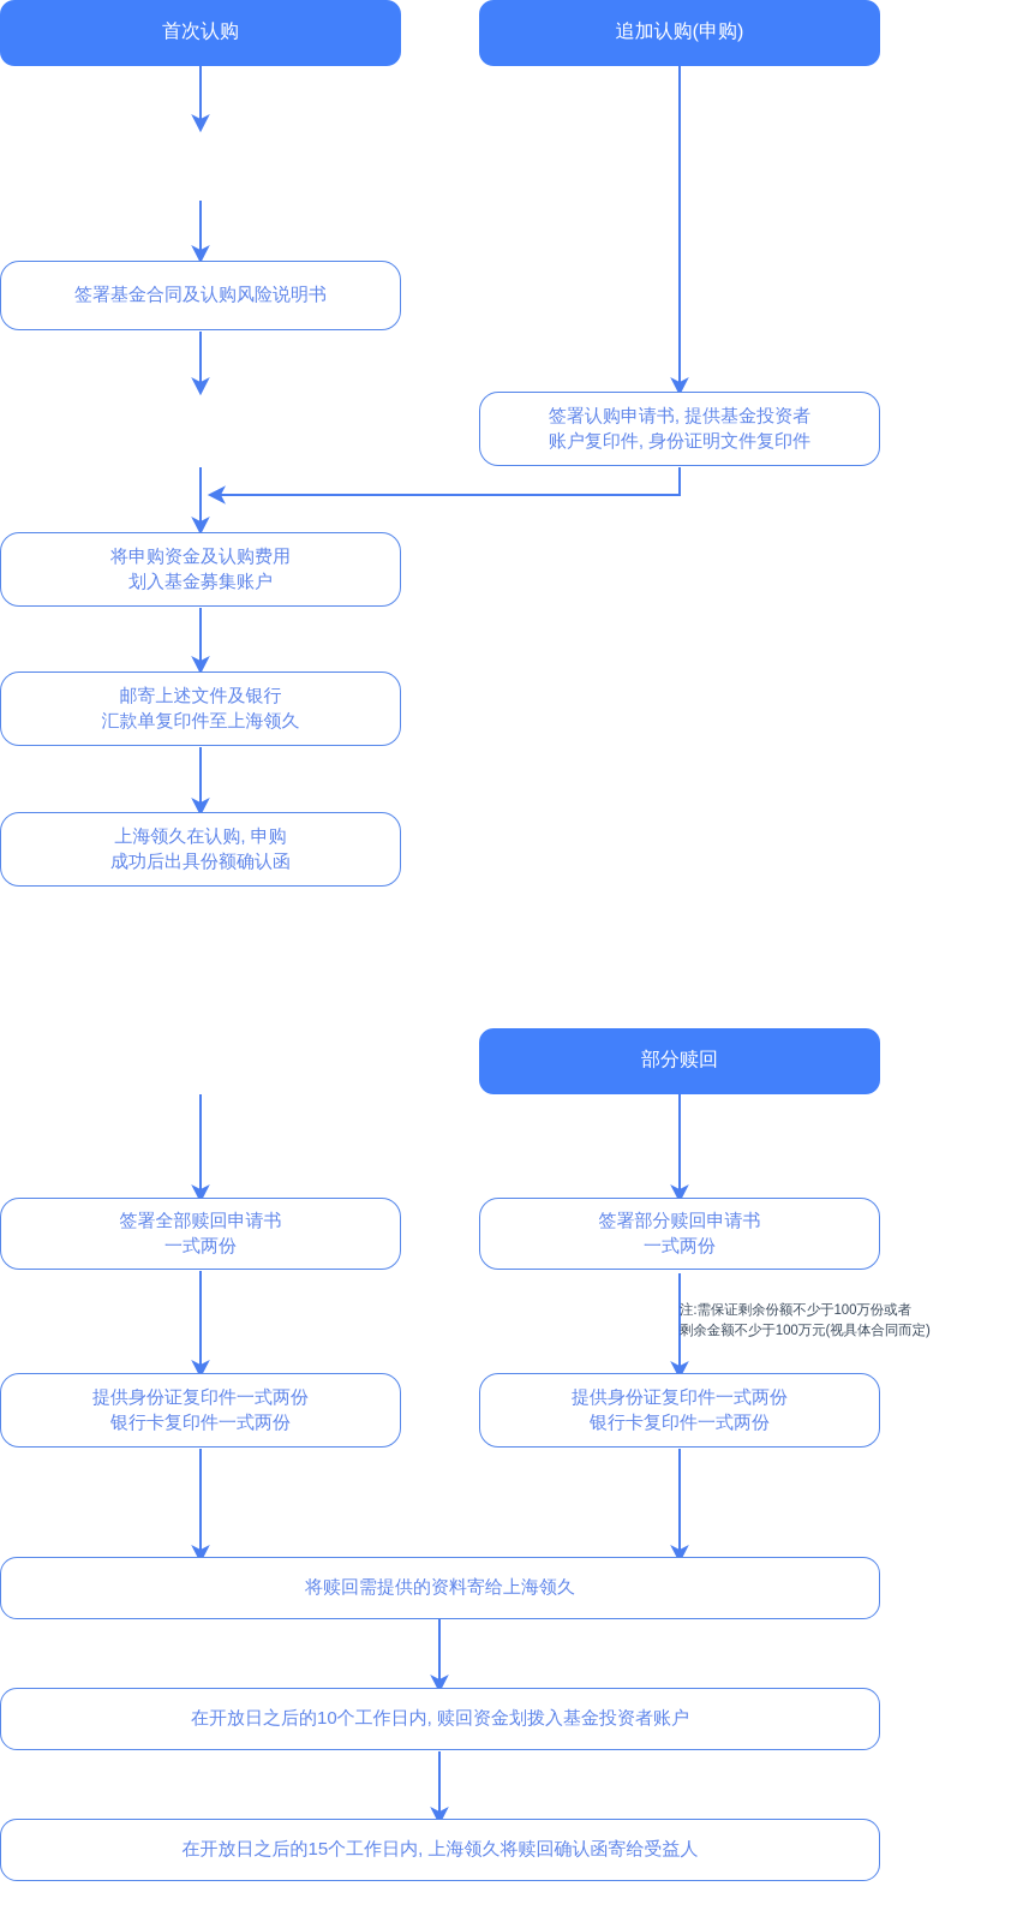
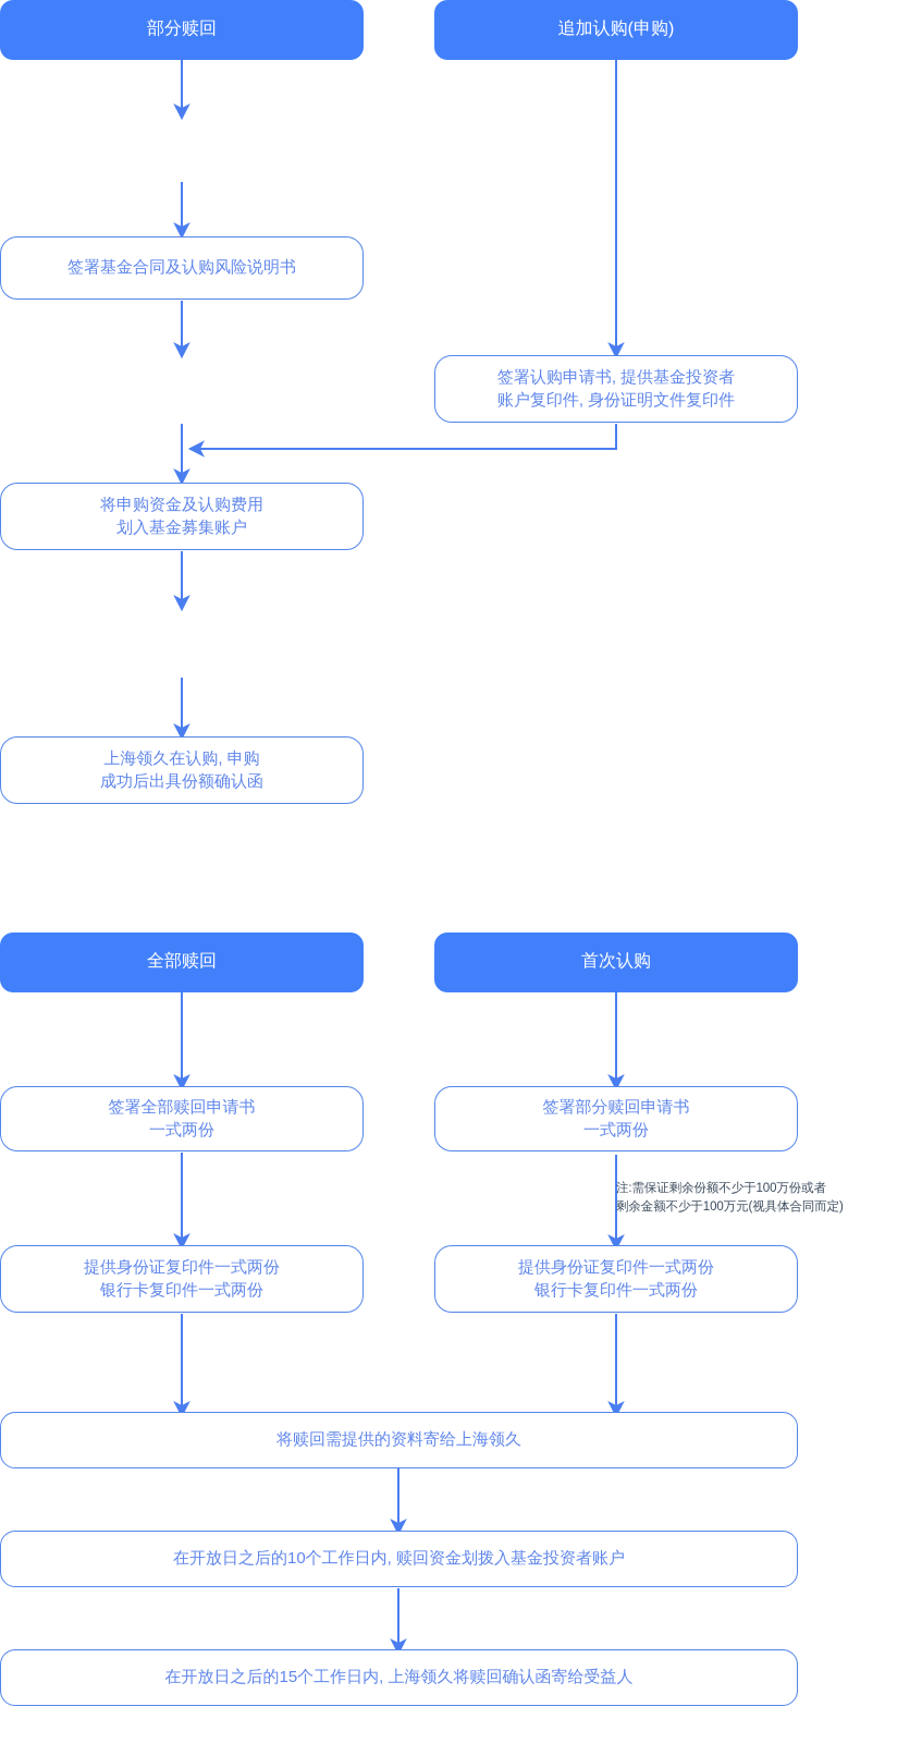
- 首次认购
+ 部分赎回
  追加认购(申购)
  签署基金合同及认购风险说明书
  签署认购申请书, 提供基金投资者
  账户复印件, 身份证明文件复印件
  将申购资金及认购费用
  划入基金募集账户
- 邮寄上述文件及银行
- 汇款单复印件至上海领久
  上海领久在认购, 申购
  成功后出具份额确认函
+ 全部赎回
- 部分赎回
+ 首次认购
  签署全部赎回申请书
  一式两份
  签署部分赎回申请书
  一式两份
  注:需保证剩余份额不少于100万份或者
  剩余金额不少于100万元(视具体合同而定)
  提供身份证复印件一式两份
  银行卡复印件一式两份
  提供身份证复印件一式两份
  银行卡复印件一式两份
  将赎回需提供的资料寄给上海领久
  在开放日之后的10个工作日内, 赎回资金划拨入基金投资者账户
  在开放日之后的15个工作日内, 上海领久将赎回确认函寄给受益人
